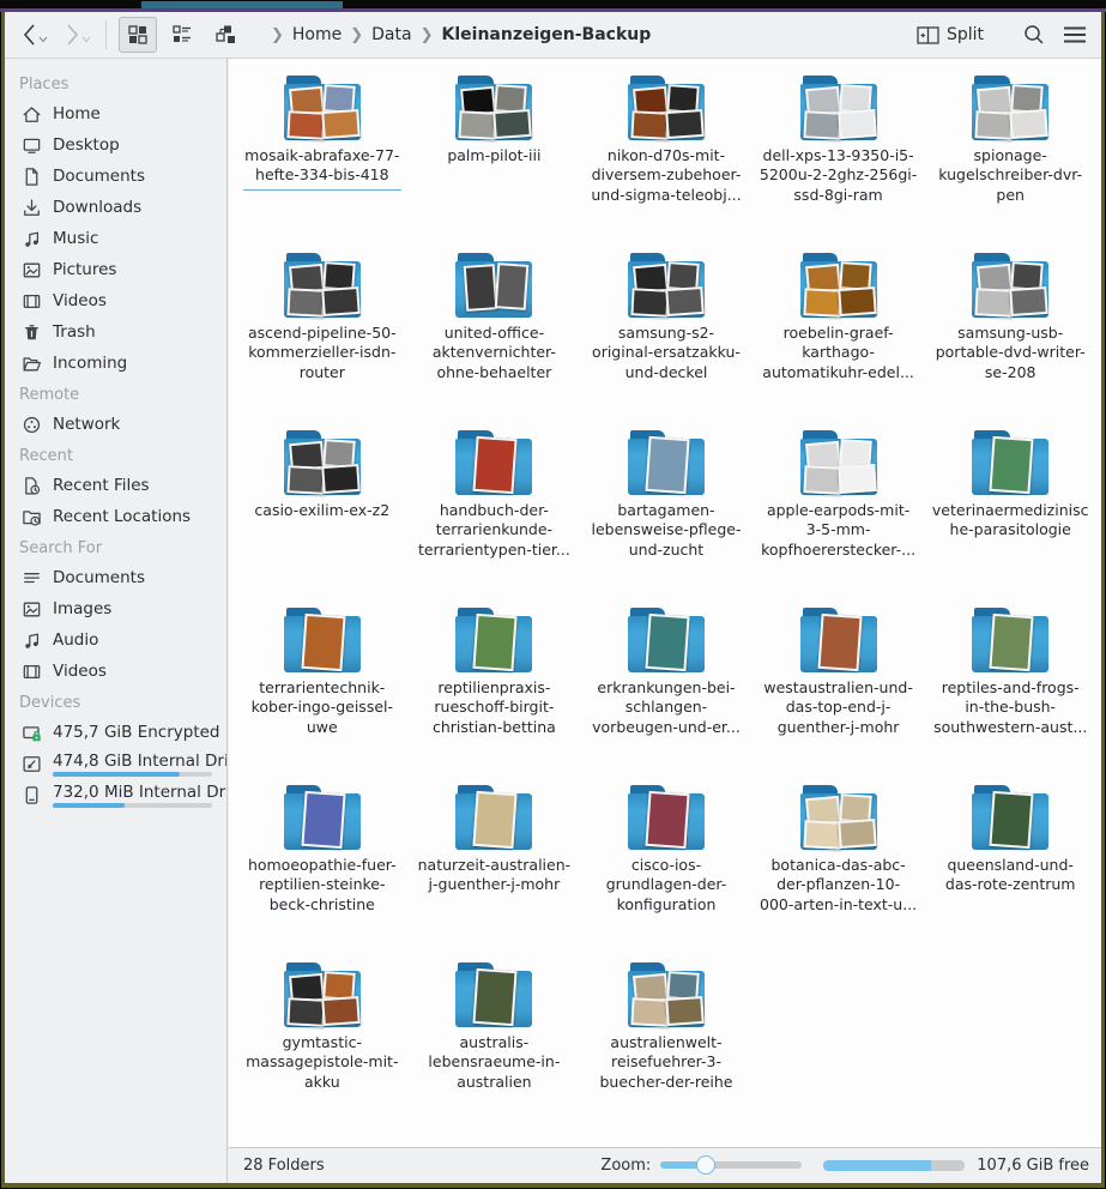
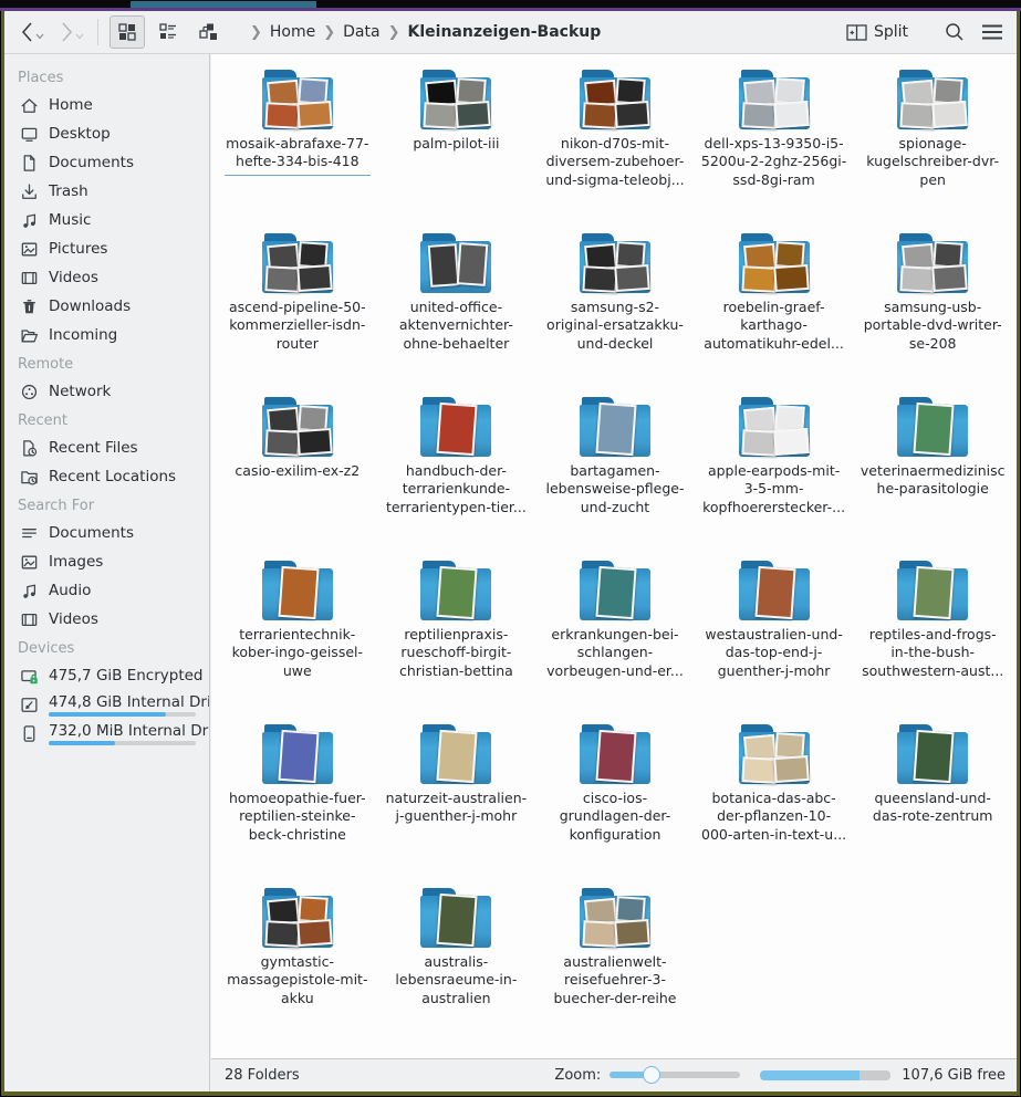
  ❯
  Home
  ❯
  Data
  ❯
  Kleinanzeigen-Backup
  Split
  Places
  Home
  Desktop
  Documents
- Downloads
+ Trash
  Music
  Pictures
  Videos
- Trash
+ Downloads
  Incoming
  Remote
  Network
  Recent
  Recent Files
  Recent Locations
  Search For
  Documents
  Images
  Audio
  Videos
  Devices
  475,7 GiB Encrypted
  474,8 GiB Internal Dri
  732,0 MiB Internal Dr
  mosaik-abrafaxe-77-
  hefte-334-bis-418
  palm-pilot-iii
  nikon-d70s-mit-
  diversem-zubehoer-
  und-sigma-teleobj...
  dell-xps-13-9350-i5-
  5200u-2-2ghz-256gi-
  ssd-8gi-ram
  spionage-
  kugelschreiber-dvr-
  pen
  ascend-pipeline-50-
  kommerzieller-isdn-
  router
  united-office-
  aktenvernichter-
  ohne-behaelter
  samsung-s2-
  original-ersatzakku-
  und-deckel
  roebelin-graef-
  karthago-
  automatikuhr-edel...
  samsung-usb-
  portable-dvd-writer-
  se-208
  casio-exilim-ex-z2
  handbuch-der-
  terrarienkunde-
  terrarientypen-tier...
  bartagamen-
  lebensweise-pflege-
  und-zucht
  apple-earpods-mit-
  3-5-mm-
  kopfhoererstecker-...
  veterinaermedizinisc
  he-parasitologie
  terrarientechnik-
  kober-ingo-geissel-
  uwe
  reptilienpraxis-
  rueschoff-birgit-
  christian-bettina
  erkrankungen-bei-
  schlangen-
  vorbeugen-und-er...
  westaustralien-und-
  das-top-end-j-
  guenther-j-mohr
  reptiles-and-frogs-
  in-the-bush-
  southwestern-aust...
  homoeopathie-fuer-
  reptilien-steinke-
  beck-christine
  naturzeit-australien-
  j-guenther-j-mohr
  cisco-ios-
  grundlagen-der-
  konfiguration
  botanica-das-abc-
  der-pflanzen-10-
  000-arten-in-text-u...
  queensland-und-
  das-rote-zentrum
  gymtastic-
  massagepistole-mit-
  akku
  australis-
  lebensraeume-in-
  australien
  australienwelt-
  reisefuehrer-3-
  buecher-der-reihe
  28 Folders
  Zoom:
  107,6 GiB free
